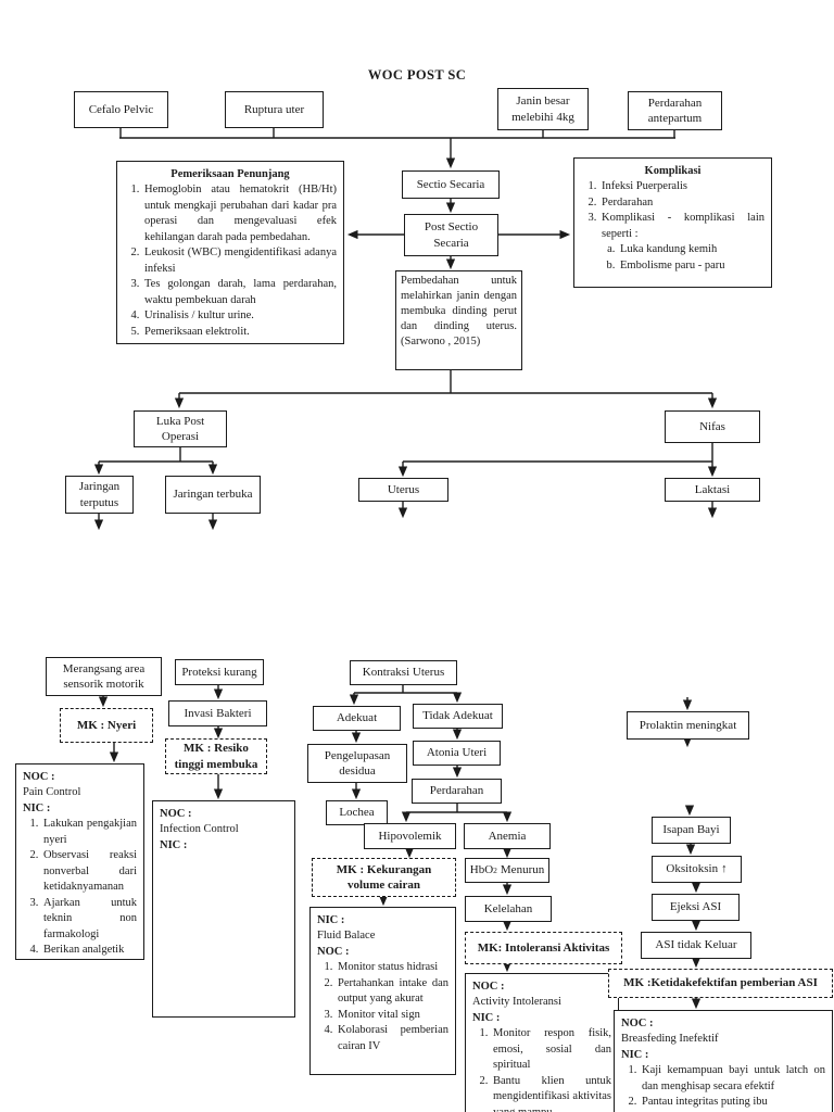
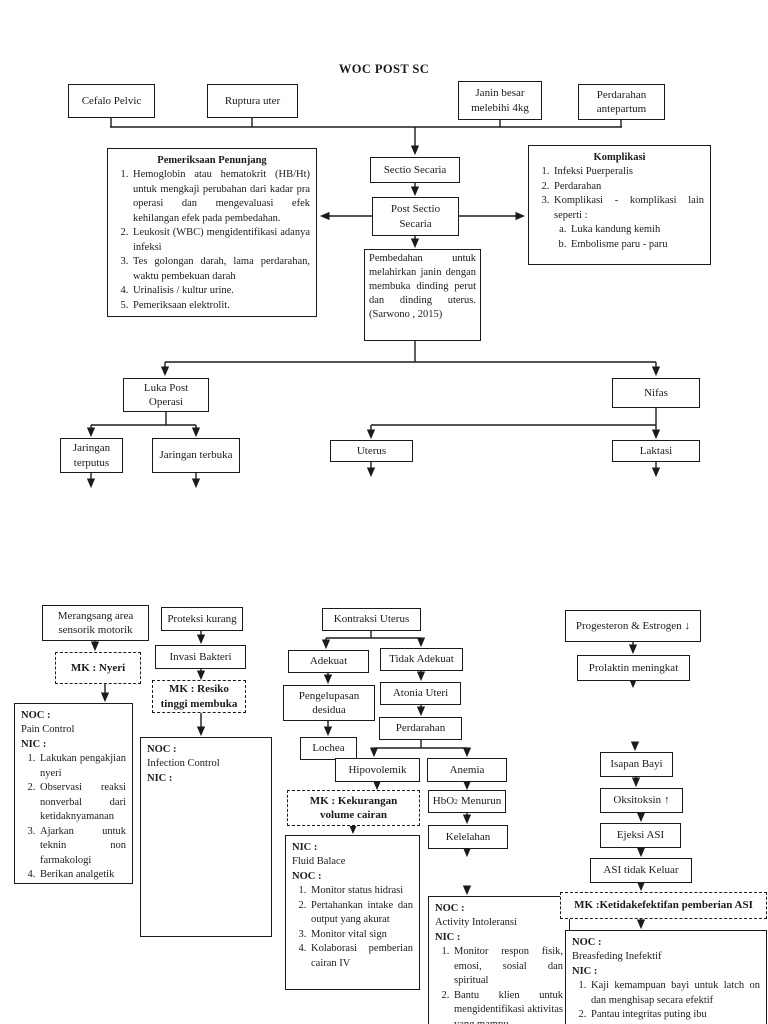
  WOC POST SC
  Cefalo Pelvic
  Ruptura uter
  Janin besar melebihi 4kg
  Perdarahan antepartum
  Pemeriksaan Penunjang
- Hemoglobin atau hematokrit (HB/Ht) untuk mengkaji perubahan dari kadar pra operasi dan mengevaluasi efek kehilangan darah pada pembedahan.
+ Hemoglobin atau hematokrit (HB/Ht) untuk mengkaji perubahan dari kadar pra operasi dan mengevaluasi efek kehilangan efek pada pembedahan.
  Leukosit (WBC) mengidentifikasi adanya infeksi
  Tes golongan darah, lama perdarahan, waktu pembekuan darah
  Urinalisis / kultur urine.
  Pemeriksaan elektrolit.
  Komplikasi
  Infeksi Puerperalis
  Perdarahan
  Komplikasi - komplikasi lain seperti :
  Luka kandung kemih
  Embolisme paru - paru
  Sectio Secaria
  Post Sectio Secaria
  Pembedahan untuk melahirkan janin dengan membuka dinding perut dan dinding uterus. (Sarwono , 2015)
  Luka Post Operasi
  Nifas
  Jaringan terputus
  Jaringan terbuka
  Uterus
  Laktasi
  Merangsang area sensorik motorik
  MK : Nyeri
  NOC :
  Pain Control
  NIC :
  Lakukan pengakjian nyeri
  Observasi reaksi nonverbal dari ketidaknyamanan
  Ajarkan untuk teknin non farmakologi
  Berikan analgetik
  Proteksi kurang
  Invasi Bakteri
  MK : Resiko tinggi membuka
  NOC :
  Infection Control
  NIC :
  Kontraksi Uterus
  Adekuat
  Tidak Adekuat
  Pengelupasan desidua
  Atonia Uteri
  Lochea
  Perdarahan
  Hipovolemik
  Anemia
  MK : Kekurangan volume cairan
  HbO
  2
  Menurun
  Kelelahan
- MK: Intoleransi Aktivitas
  NIC :
  Fluid Balace
  NOC :
  Monitor status hidrasi
  Pertahankan intake dan output yang akurat
  Monitor vital sign
  Kolaborasi pemberian cairan IV
  NOC :
  Activity Intoleransi
  NIC :
  Monitor respon fisik, emosi, sosial dan spiritual
  Bantu klien untuk mengidentifikasi aktivitas
+ Progesteron & Estrogen
+ ↓
  Prolaktin meningkat
  Isapan Bayi
  Oksitoksin
  ↑
  Ejeksi ASI
  ASI tidak Keluar
  MK :Ketidakefektifan pemberian ASI
  NOC :
  Breasfeding Inefektif
  NIC :
  Kaji kemampuan bayi untuk latch on dan menghisap secara efektif
  Pantau integritas puting ibu
